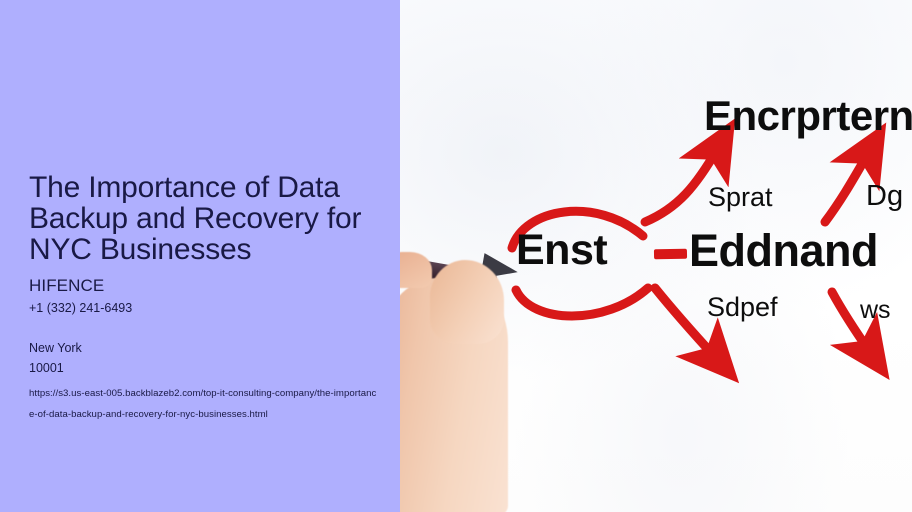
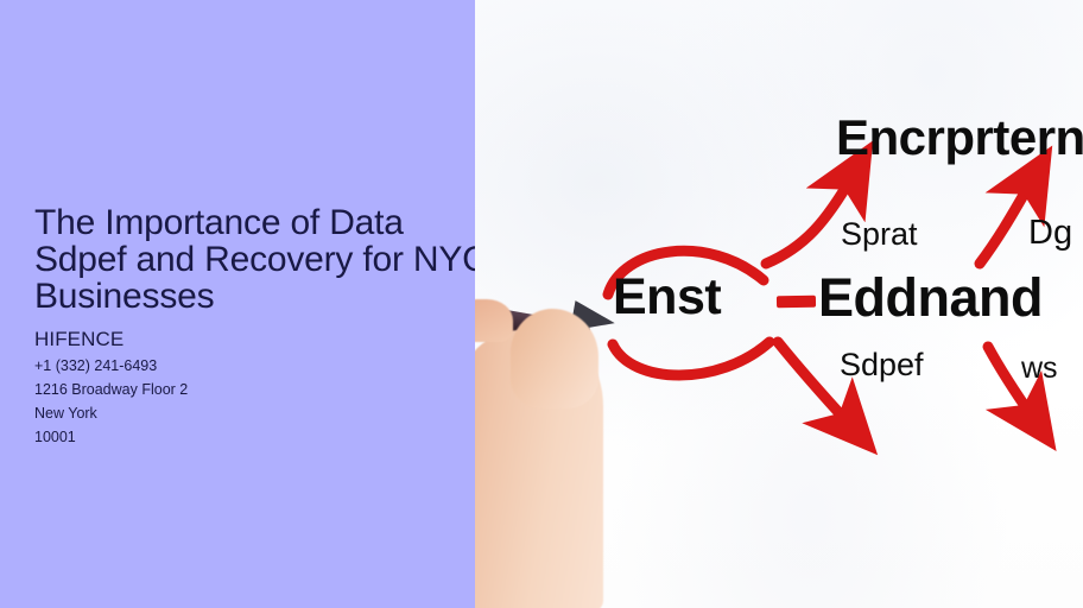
  Encrprtern
  Sprat
  Dg
  Enst
  Eddnand
  Sdpef
  ws
- The Importance of Data Backup and Recovery for NYC Businesses
+ The Importance of Data Sdpef and Recovery for NYC Businesses
  HIFENCE
  +1 (332) 241-6493
+ 1216 Broadway Floor 2
  New York
  10001
- https://s3.us-east-005.backblazeb2.com/top-it-consulting-company/the-importance-of-data-backup-and-recovery-for-nyc-businesses.html
